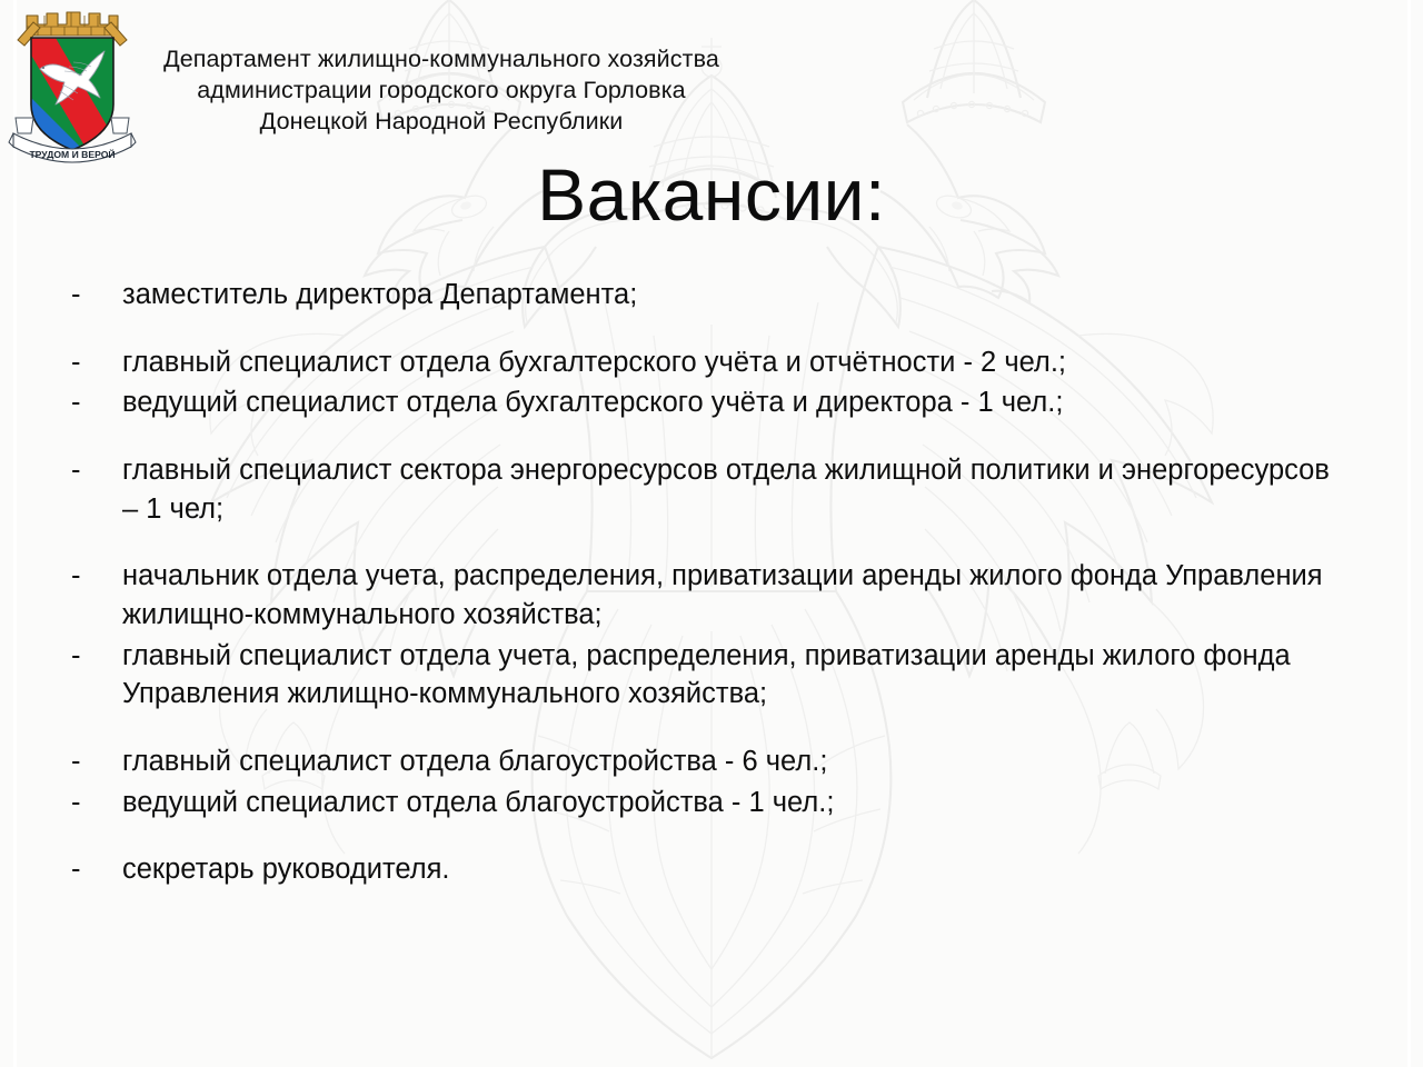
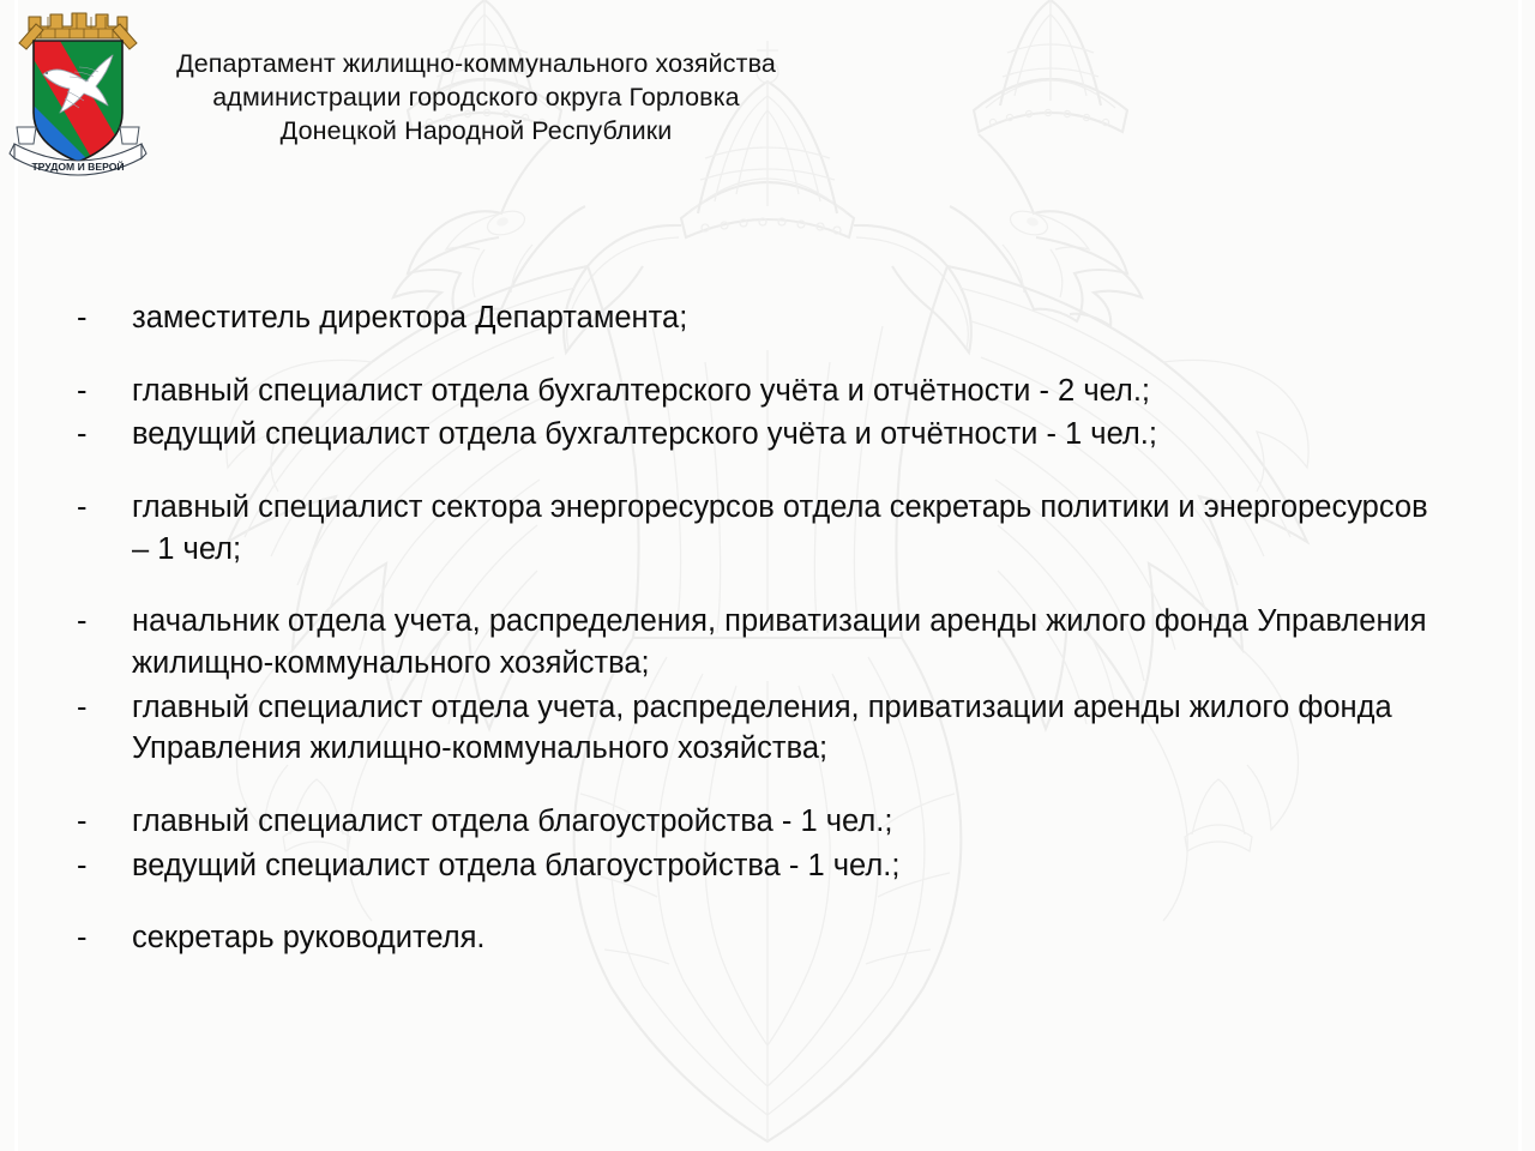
  ТРУДОМ И ВЕРОЙ
  Департамент жилищно-коммунального хозяйства
  администрации городского округа Горловка
  Донецкой Народной Республики
- Вакансии:
  -
  заместитель директора Департамента;
  -
  главный специалист отдела бухгалтерского учёта и отчётности - 2 чел.;
  -
- ведущий специалист отдела бухгалтерского учёта и директора - 1 чел.;
+ ведущий специалист отдела бухгалтерского учёта и отчётности - 1 чел.;
  -
- главный специалист сектора энергоресурсов отдела жилищной политики и энергоресурсов – 1 чел;
+ главный специалист сектора энергоресурсов отдела секретарь политики и энергоресурсов – 1 чел;
  -
  начальник отдела учета, распределения, приватизации аренды жилого фонда Управления жилищно-коммунального хозяйства;
  -
  главный специалист отдела учета, распределения, приватизации аренды жилого фонда Управления жилищно-коммунального хозяйства;
  -
- главный специалист отдела благоустройства - 6 чел.;
+ главный специалист отдела благоустройства - 1 чел.;
  -
  ведущий специалист отдела благоустройства - 1 чел.;
  -
  секретарь руководителя.
